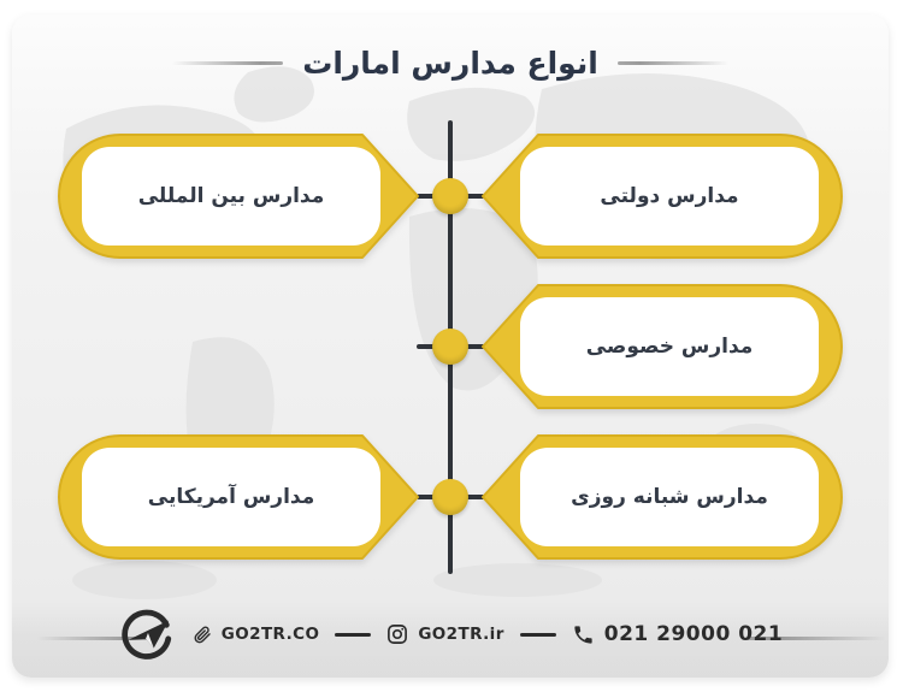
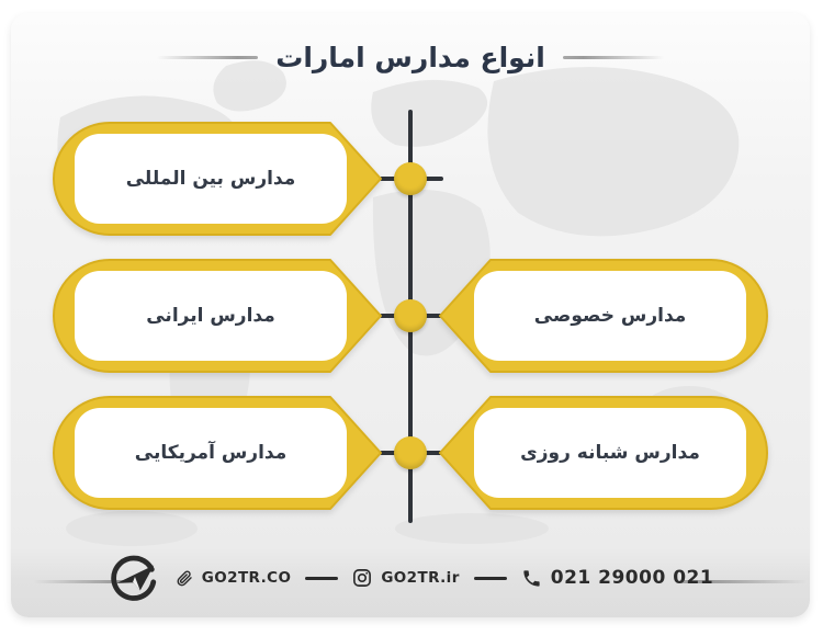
  انواع مدارس امارات
  مدارس بین المللی
+ مدارس ایرانی
  مدارس آمریکایی
- مدارس دولتی
  مدارس خصوصی
  مدارس شبانه روزی
  GO2TR.CO
  GO2TR.ir
  021 29000 021
